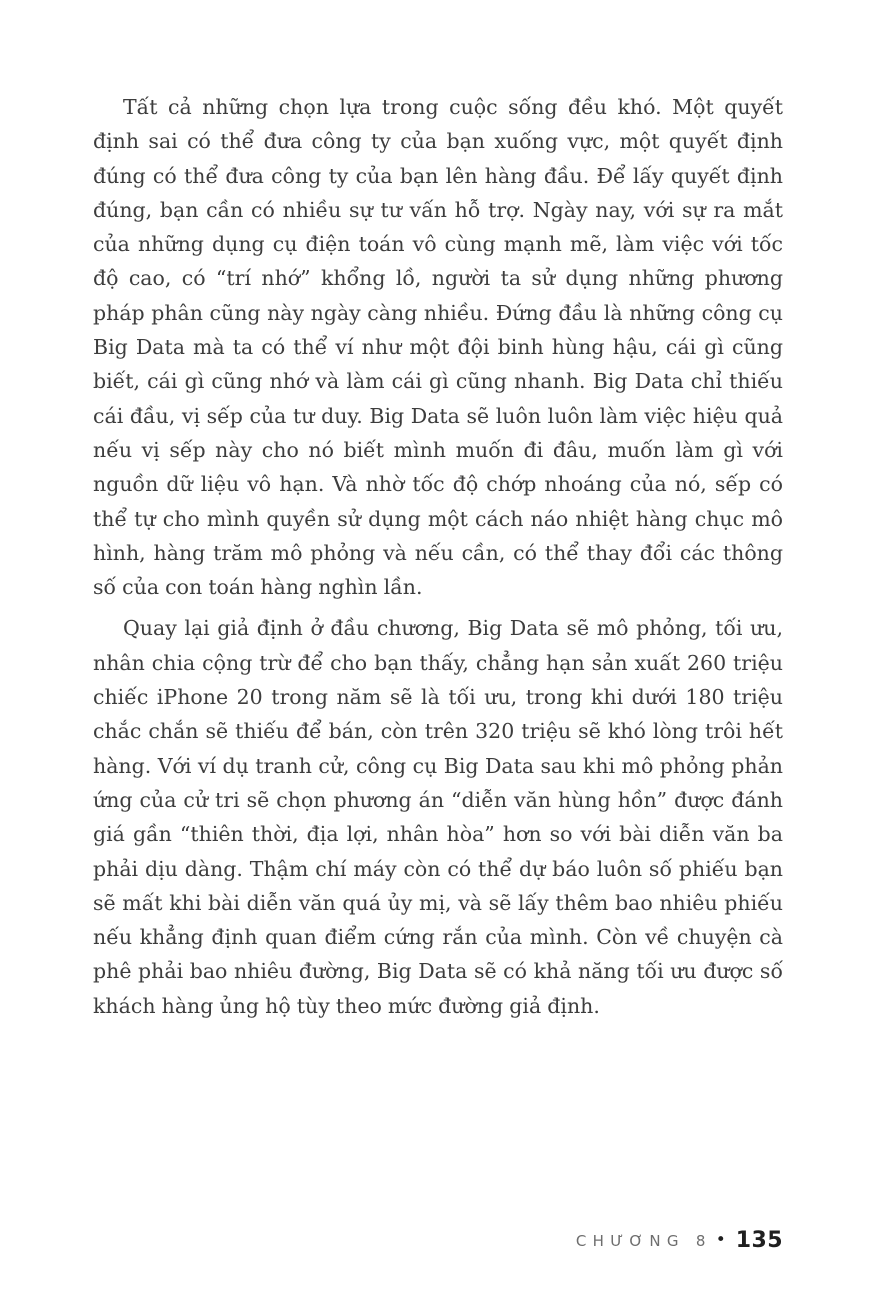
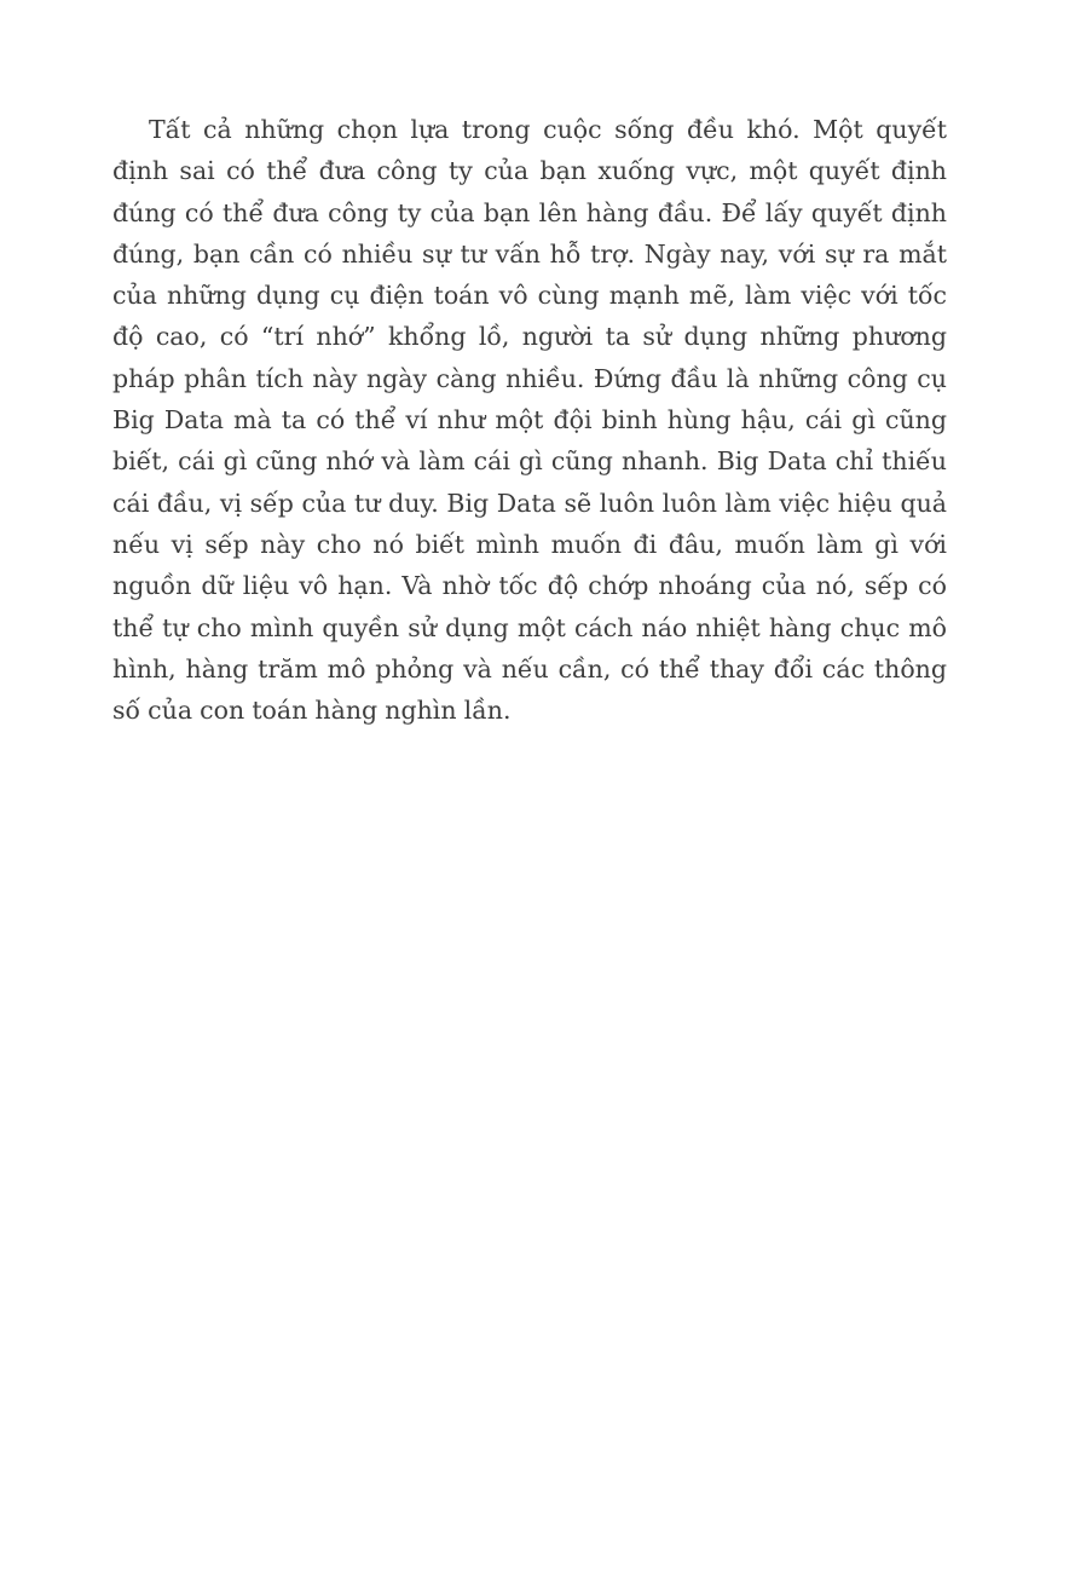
- Tất cả những chọn lựa trong cuộc sống đều khó. Một quyết định sai có thể đưa công ty của bạn xuống vực, một quyết định đúng có thể đưa công ty của bạn lên hàng đầu. Để lấy quyết định đúng, bạn cần có nhiều sự tư vấn hỗ trợ. Ngày nay, với sự ra mắt của những dụng cụ điện toán vô cùng mạnh mẽ, làm việc với tốc độ cao, có “trí nhớ” khổng lồ, người ta sử dụng những phương pháp phân cũng này ngày càng nhiều. Đứng đầu là những công cụ Big Data mà ta có thể ví như một đội binh hùng hậu, cái gì cũng biết, cái gì cũng nhớ và làm cái gì cũng nhanh. Big Data chỉ thiếu cái đầu, vị sếp của tư duy. Big Data sẽ luôn luôn làm việc hiệu quả nếu vị sếp này cho nó biết mình muốn đi đâu, muốn làm gì với nguồn dữ liệu vô hạn. Và nhờ tốc độ chớp nhoáng của nó, sếp có thể tự cho mình quyền sử dụng một cách náo nhiệt hàng chục mô hình, hàng trăm mô phỏng và nếu cần, có thể thay đổi các thông số của con toán hàng nghìn lần.
+ Tất cả những chọn lựa trong cuộc sống đều khó. Một quyết định sai có thể đưa công ty của bạn xuống vực, một quyết định đúng có thể đưa công ty của bạn lên hàng đầu. Để lấy quyết định đúng, bạn cần có nhiều sự tư vấn hỗ trợ. Ngày nay, với sự ra mắt của những dụng cụ điện toán vô cùng mạnh mẽ, làm việc với tốc độ cao, có “trí nhớ” khổng lồ, người ta sử dụng những phương pháp phân tích này ngày càng nhiều. Đứng đầu là những công cụ Big Data mà ta có thể ví như một đội binh hùng hậu, cái gì cũng biết, cái gì cũng nhớ và làm cái gì cũng nhanh. Big Data chỉ thiếu cái đầu, vị sếp của tư duy. Big Data sẽ luôn luôn làm việc hiệu quả nếu vị sếp này cho nó biết mình muốn đi đâu, muốn làm gì với nguồn dữ liệu vô hạn. Và nhờ tốc độ chớp nhoáng của nó, sếp có thể tự cho mình quyền sử dụng một cách náo nhiệt hàng chục mô hình, hàng trăm mô phỏng và nếu cần, có thể thay đổi các thông số của con toán hàng nghìn lần.
- Quay lại giả định ở đầu chương, Big Data sẽ mô phỏng, tối ưu, nhân chia cộng trừ để cho bạn thấy, chẳng hạn sản xuất 260 triệu chiếc iPhone 20 trong năm sẽ là tối ưu, trong khi dưới 180 triệu chắc chắn sẽ thiếu để bán, còn trên 320 triệu sẽ khó lòng trôi hết hàng. Với ví dụ tranh cử, công cụ Big Data sau khi mô phỏng phản ứng của cử tri sẽ chọn phương án “diễn văn hùng hồn” được đánh giá gần “thiên thời, địa lợi, nhân hòa” hơn so với bài diễn văn ba phải dịu dàng. Thậm chí máy còn có thể dự báo luôn số phiếu bạn sẽ mất khi bài diễn văn quá ủy mị, và sẽ lấy thêm bao nhiêu phiếu nếu khẳng định quan điểm cứng rắn của mình. Còn về chuyện cà phê phải bao nhiêu đường, Big Data sẽ có khả năng tối ưu được số khách hàng ủng hộ tùy theo mức đường giả định.
- CHƯƠNG 8
- •
- 135
